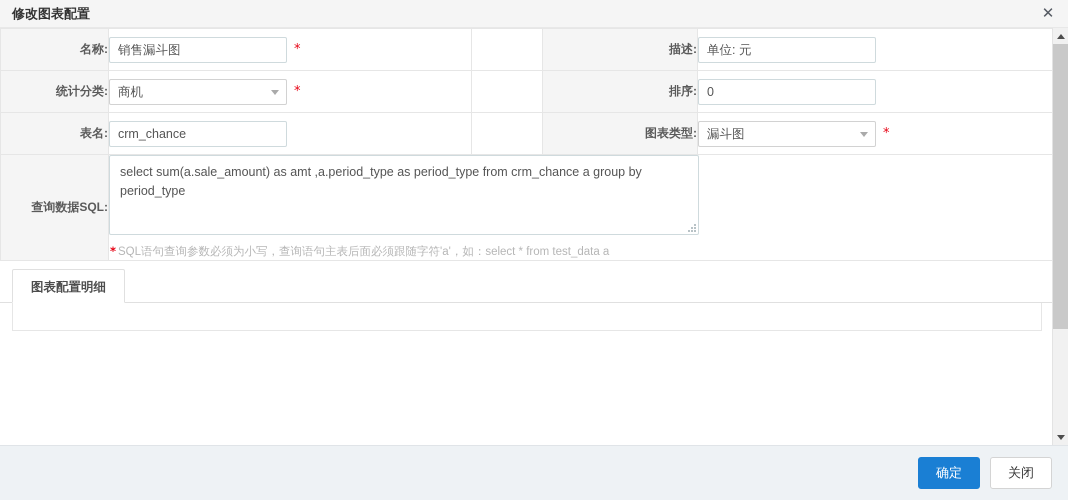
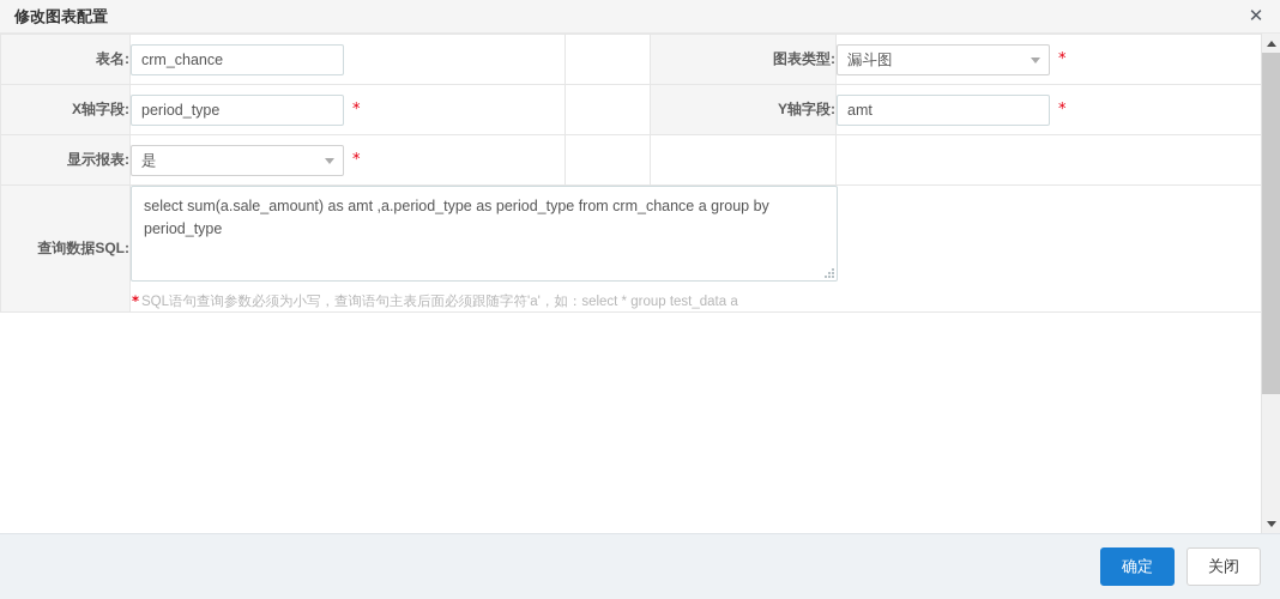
  修改图表配置
  ✕
- 名称:	销售漏斗图 *		描述:	单位: 元
- 统计分类:	商机 *		排序:	0
  表名:	crm_chance		图表类型:	漏斗图 *
+ X轴字段:	period_type *		Y轴字段:	amt *
+ 显示报表:	是 *
- 查询数据SQL:	select sum(a.sale_amount) as amt ,a.period_type as period_type from crm_chance a group by period_type * SQL语句查询参数必须为小写，查询语句主表后面必须跟随字符'a'，如：select * from test_data a
+ 查询数据SQL:	select sum(a.sale_amount) as amt ,a.period_type as period_type from crm_chance a group by period_type * SQL语句查询参数必须为小写，查询语句主表后面必须跟随字符'a'，如：select * group test_data a
- 图表配置明细
  确定
  关闭
